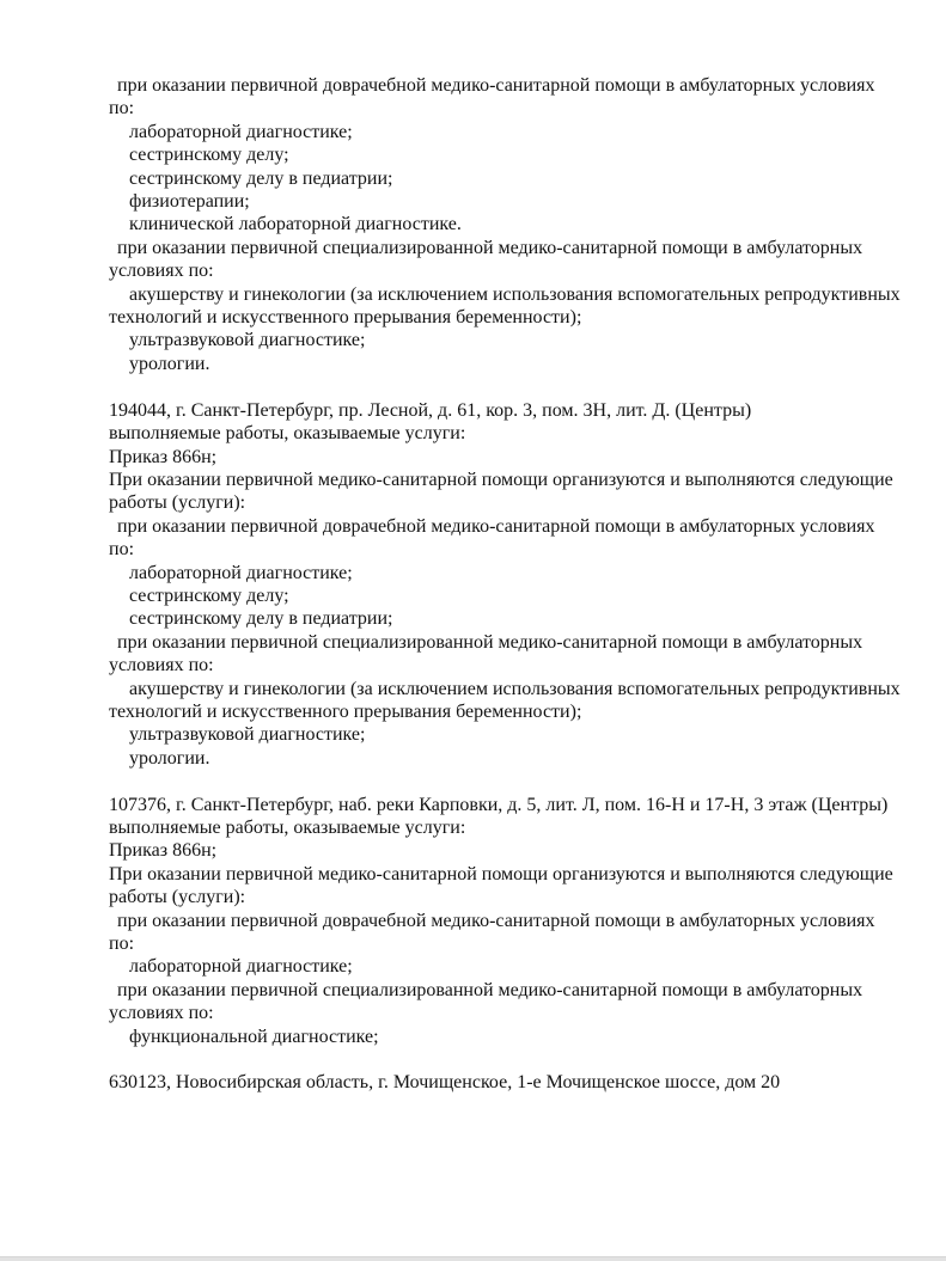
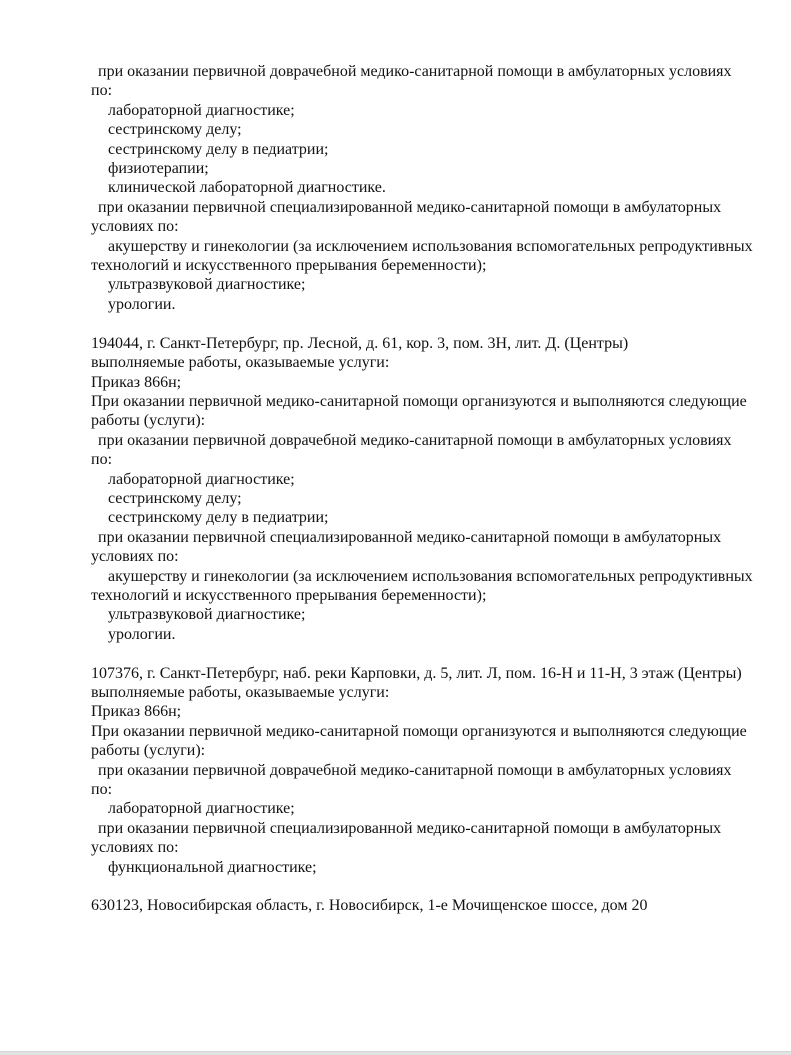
  при оказании первичной доврачебной медико-санитарной помощи в амбулаторных условиях
  по:
  лабораторной диагностике;
  сестринскому делу;
  сестринскому делу в педиатрии;
  физиотерапии;
  клинической лабораторной диагностике.
  при оказании первичной специализированной медико-санитарной помощи в амбулаторных
  условиях по:
  акушерству и гинекологии (за исключением использования вспомогательных репродуктивных
  технологий и искусственного прерывания беременности);
  ультразвуковой диагностике;
  урологии.
  194044, г. Санкт-Петербург, пр. Лесной, д. 61, кор. 3, пом. 3Н, лит. Д. (Центры)
  выполняемые работы, оказываемые услуги:
  Приказ 866н;
  При оказании первичной медико-санитарной помощи организуются и выполняются следующие
  работы (услуги):
  при оказании первичной доврачебной медико-санитарной помощи в амбулаторных условиях
  по:
  лабораторной диагностике;
  сестринскому делу;
  сестринскому делу в педиатрии;
  при оказании первичной специализированной медико-санитарной помощи в амбулаторных
  условиях по:
  акушерству и гинекологии (за исключением использования вспомогательных репродуктивных
  технологий и искусственного прерывания беременности);
  ультразвуковой диагностике;
  урологии.
- 107376, г. Санкт-Петербург, наб. реки Карповки, д. 5, лит. Л, пом. 16-Н и 17-Н, 3 этаж (Центры)
+ 107376, г. Санкт-Петербург, наб. реки Карповки, д. 5, лит. Л, пом. 16-Н и 11-Н, 3 этаж (Центры)
  выполняемые работы, оказываемые услуги:
  Приказ 866н;
  При оказании первичной медико-санитарной помощи организуются и выполняются следующие
  работы (услуги):
  при оказании первичной доврачебной медико-санитарной помощи в амбулаторных условиях
  по:
  лабораторной диагностике;
  при оказании первичной специализированной медико-санитарной помощи в амбулаторных
  условиях по:
  функциональной диагностике;
- 630123, Новосибирская область, г. Мочищенское, 1-е Мочищенское шоссе, дом 20
+ 630123, Новосибирская область, г. Новосибирск, 1-е Мочищенское шоссе, дом 20
